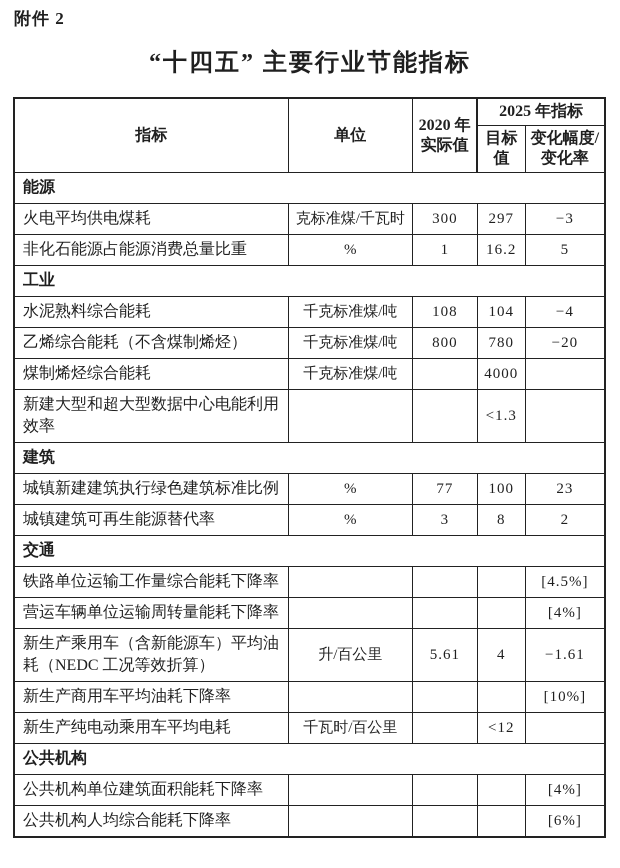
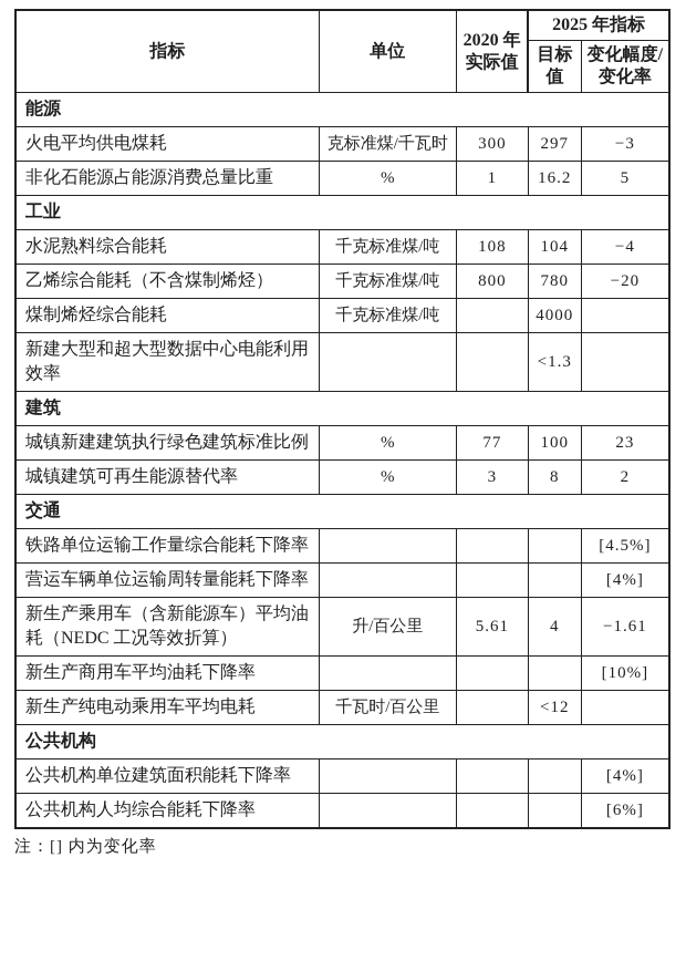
- 附件 2
- “十四五” 主要行业节能指标
  指标	单位	2020 年 实际值	2025 年指标
  目标值	变化幅度/ 变化率
  能源
  火电平均供电煤耗	克标准煤/千瓦时	300	297	−3
  非化石能源占能源消费总量比重	%	1	16.2	5
  工业
  水泥熟料综合能耗	千克标准煤/吨	108	104	−4
  乙烯综合能耗（不含煤制烯烃）	千克标准煤/吨	800	780	−20
  煤制烯烃综合能耗	千克标准煤/吨		4000
  新建大型和超大型数据中心电能利用效率			<1.3
  建筑
  城镇新建建筑执行绿色建筑标准比例	%	77	100	23
  城镇建筑可再生能源替代率	%	3	8	2
  交通
  铁路单位运输工作量综合能耗下降率				[4.5%]
  营运车辆单位运输周转量能耗下降率				[4%]
  新生产乘用车（含新能源车）平均油耗（NEDC 工况等效折算）	升/百公里	5.61	4	−1.61
  新生产商用车平均油耗下降率				[10%]
  新生产纯电动乘用车平均电耗	千瓦时/百公里		<12
  公共机构
  公共机构单位建筑面积能耗下降率				[4%]
  公共机构人均综合能耗下降率				[6%]
+ 注：[] 内为变化率
